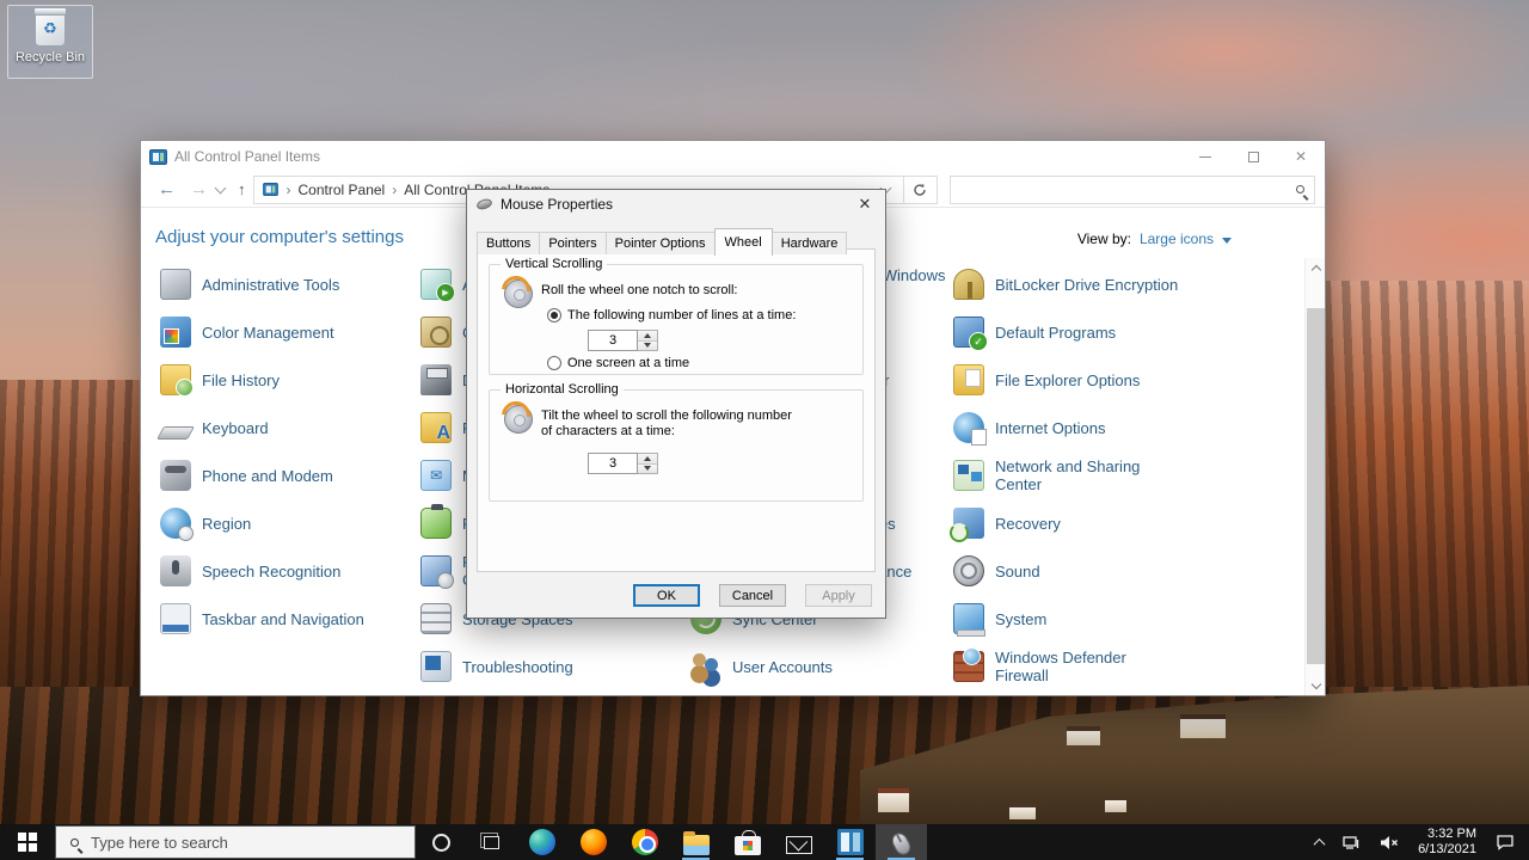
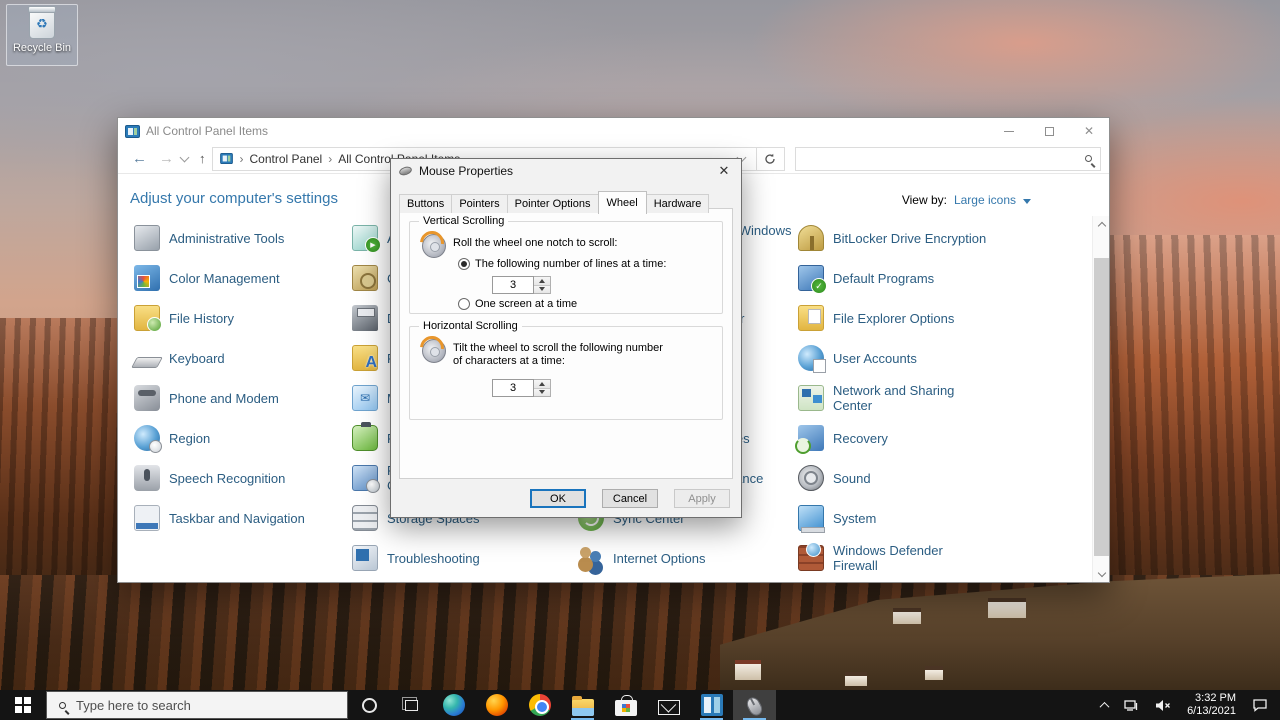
  ♻
  Recycle Bin
  All Control Panel Items
  ✕
  ←
  →
  ↑
  ›
  Control Panel
  ›
  Adjust your computer's settings
  View by:
  Large icons
  Administrative Tools
  Color Management
  File History
  Keyboard
  Phone and Modem
  Region
  Speech Recognition
  Taskbar and Navigation
  Storage Spaces
  Troubleshooting
  Sync Center
- User Accounts
+ Internet Options
  BitLocker Drive Encryption
  Default Programs
  File Explorer Options
- Internet Options
+ User Accounts
  Network and Sharing
  Center
  Recovery
  Sound
  System
  Windows Defender
  Firewall
  Mouse Properties
  ✕
  Buttons
  Pointers
  Pointer Options
  Wheel
  Hardware
  Vertical Scrolling
  Roll the wheel one notch to scroll:
  The following number of lines at a time:
  3
  One screen at a time
  Horizontal Scrolling
  Tilt the wheel to scroll the following number
  of characters at a time:
  3
  OK
  Cancel
  Apply
  Type here to search
  3:32 PM
  6/13/2021
